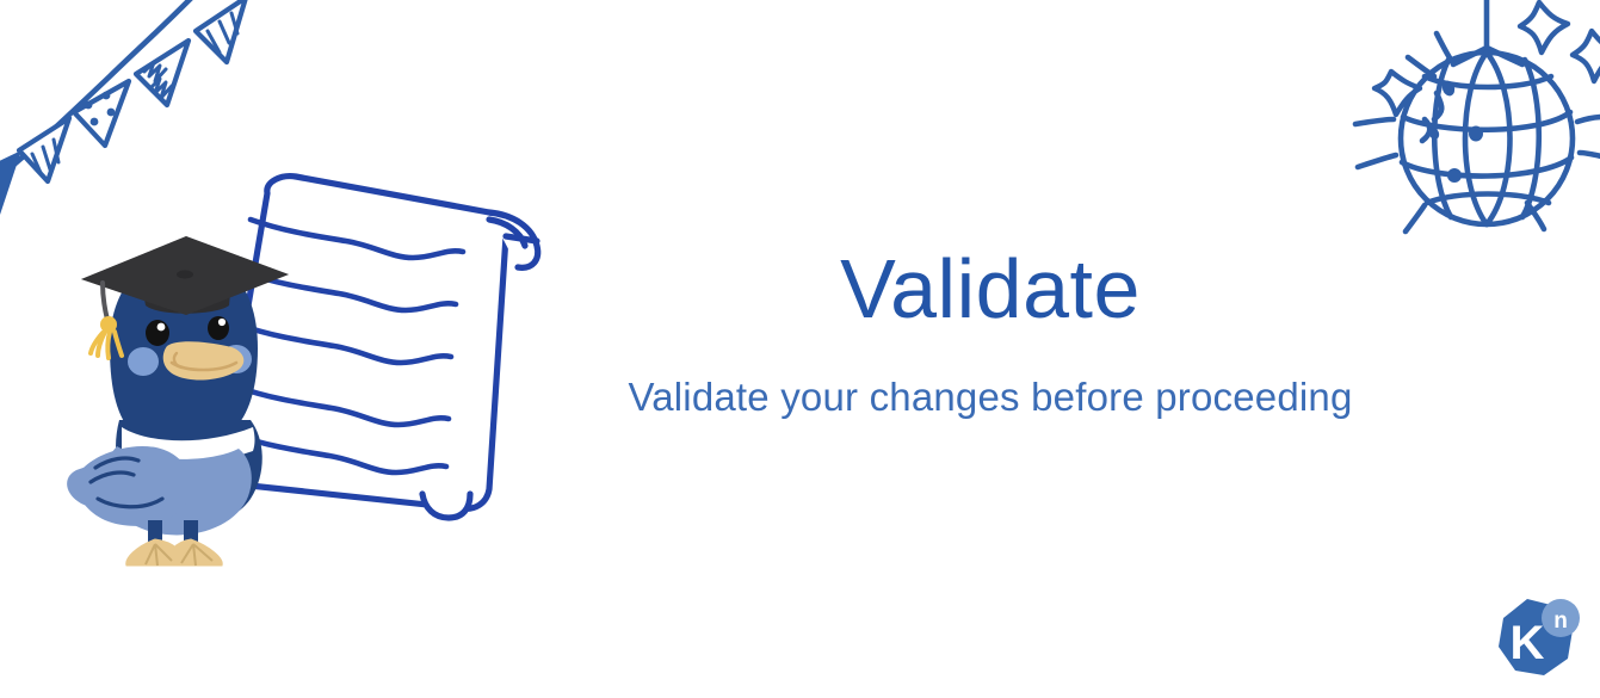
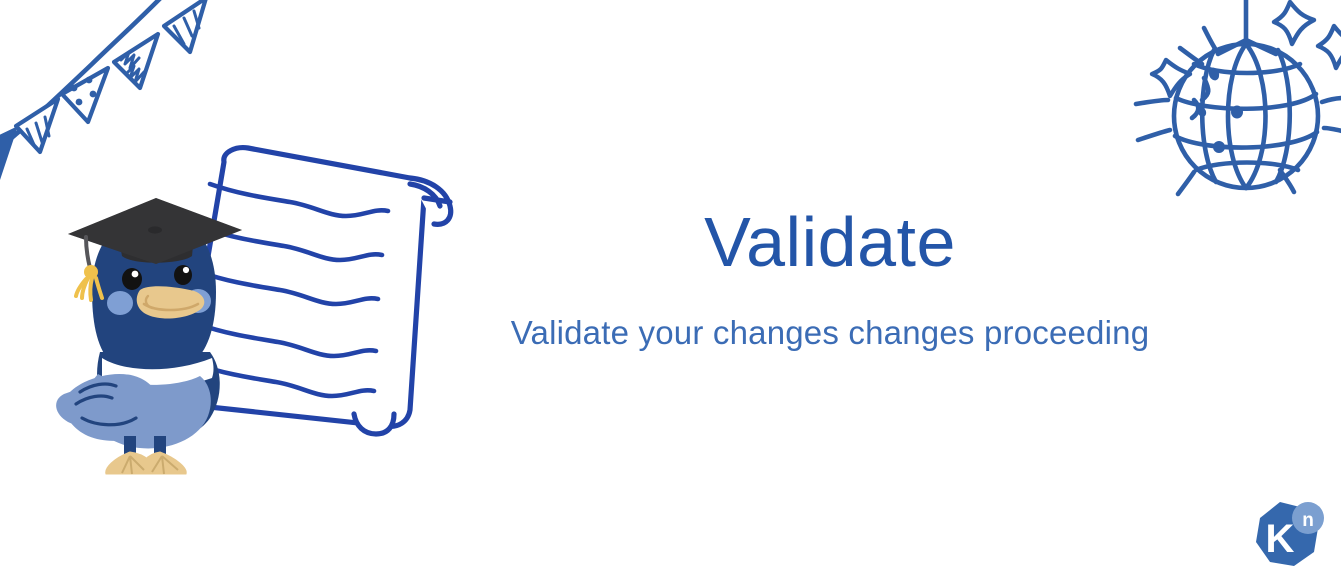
  Validate
- Validate your changes before proceeding
+ Validate your changes changes proceeding
  K
  n
